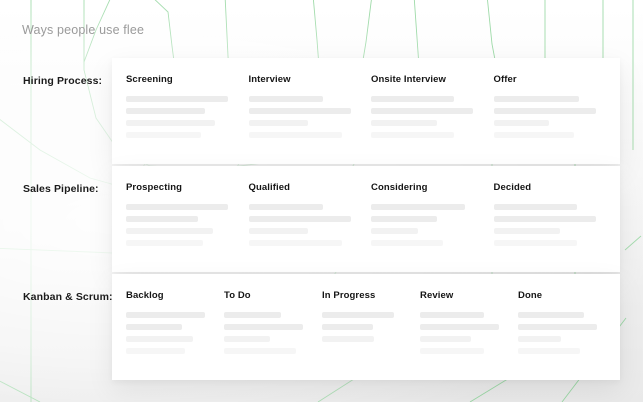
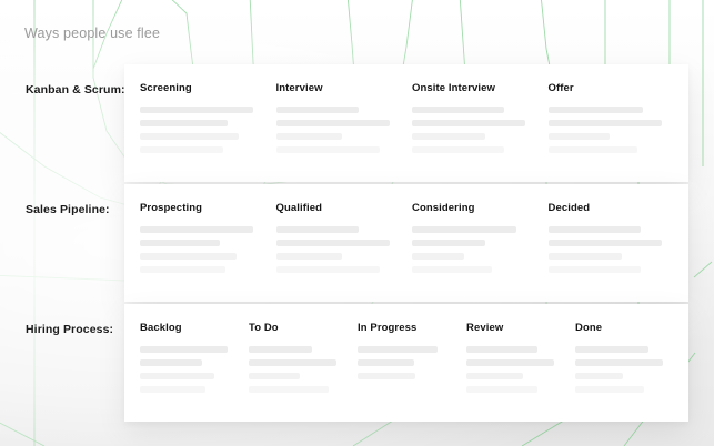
  Ways people use flee
- Hiring Process:
+ Kanban & Scrum:
  Screening
  Interview
  Onsite Interview
  Offer
  Sales Pipeline:
  Prospecting
  Qualified
  Considering
  Decided
- Kanban & Scrum:
+ Hiring Process:
  Backlog
  To Do
  In Progress
  Review
  Done
